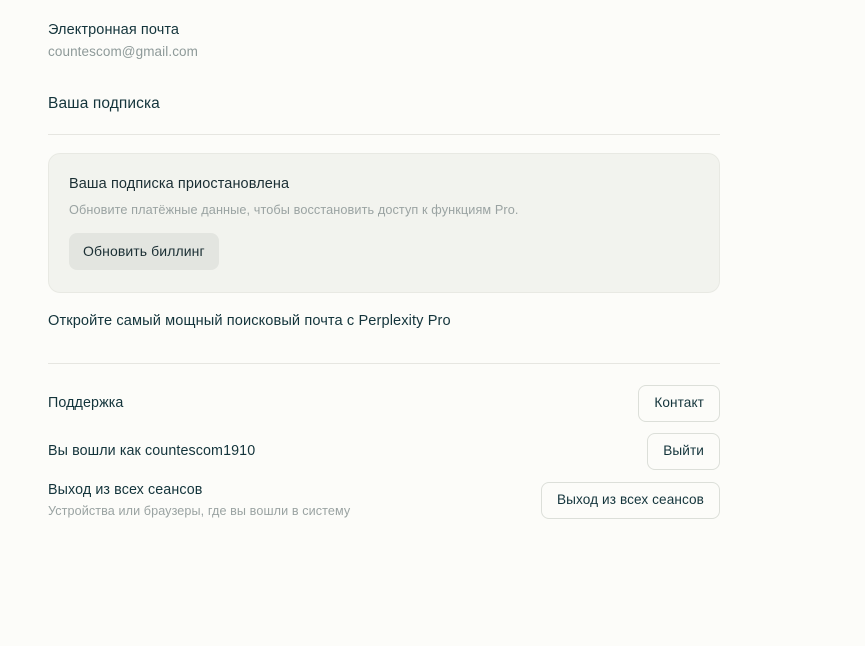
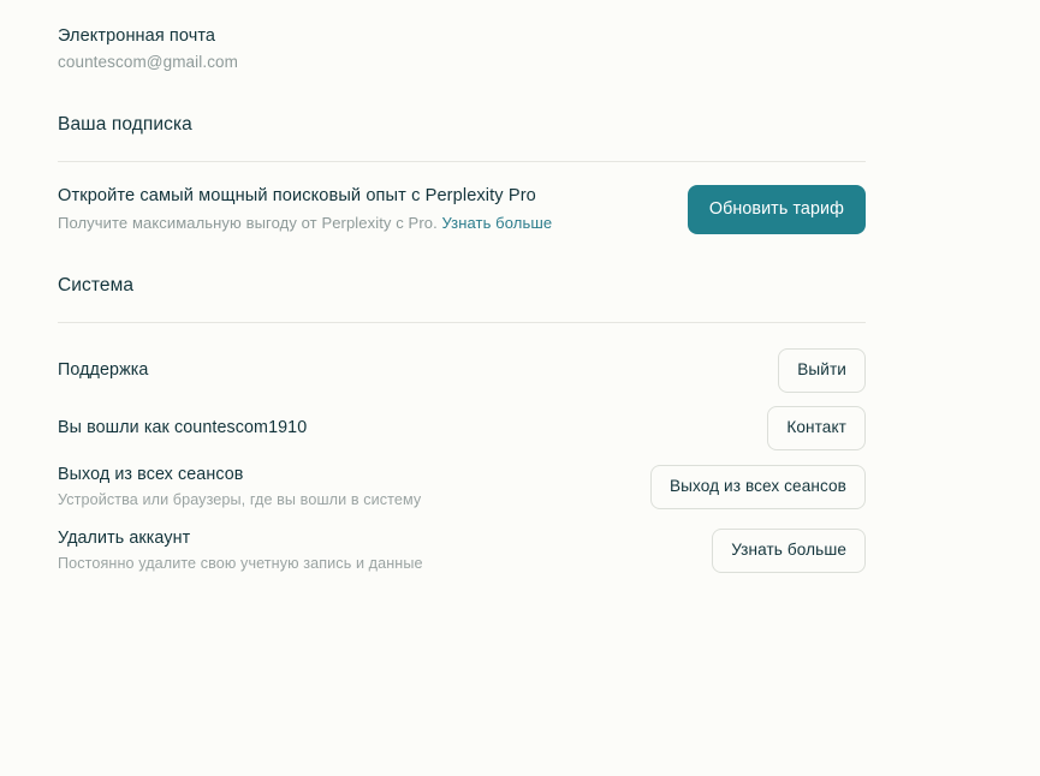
  Электронная почта
  countescom@gmail.com
  Ваша подписка
- Ваша подписка приостановлена
- Обновите платёжные данные, чтобы восстановить доступ к функциям Pro.
- Обновить биллинг
- Откройте самый мощный поисковый почта с Perplexity Pro
+ Откройте самый мощный поисковый опыт с Perplexity Pro
+ Получите максимальную выгоду от Perplexity с Pro. Узнать больше
+ Обновить тариф
+ Система
  Поддержка
- Контакт
+ Выйти
  Вы вошли как countescom1910
- Выйти
+ Контакт
  Выход из всех сеансов
  Устройства или браузеры, где вы вошли в систему
  Выход из всех сеансов
+ Удалить аккаунт
+ Постоянно удалите свою учетную запись и данные
+ Узнать больше
